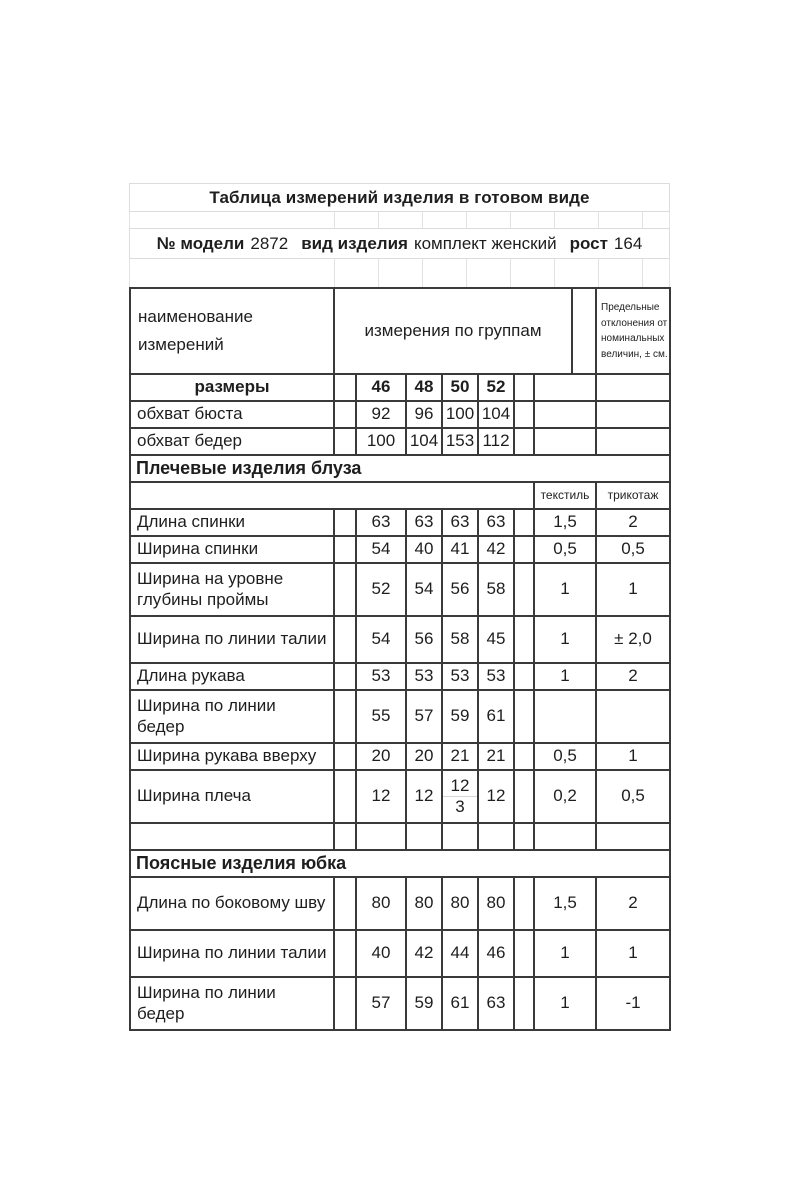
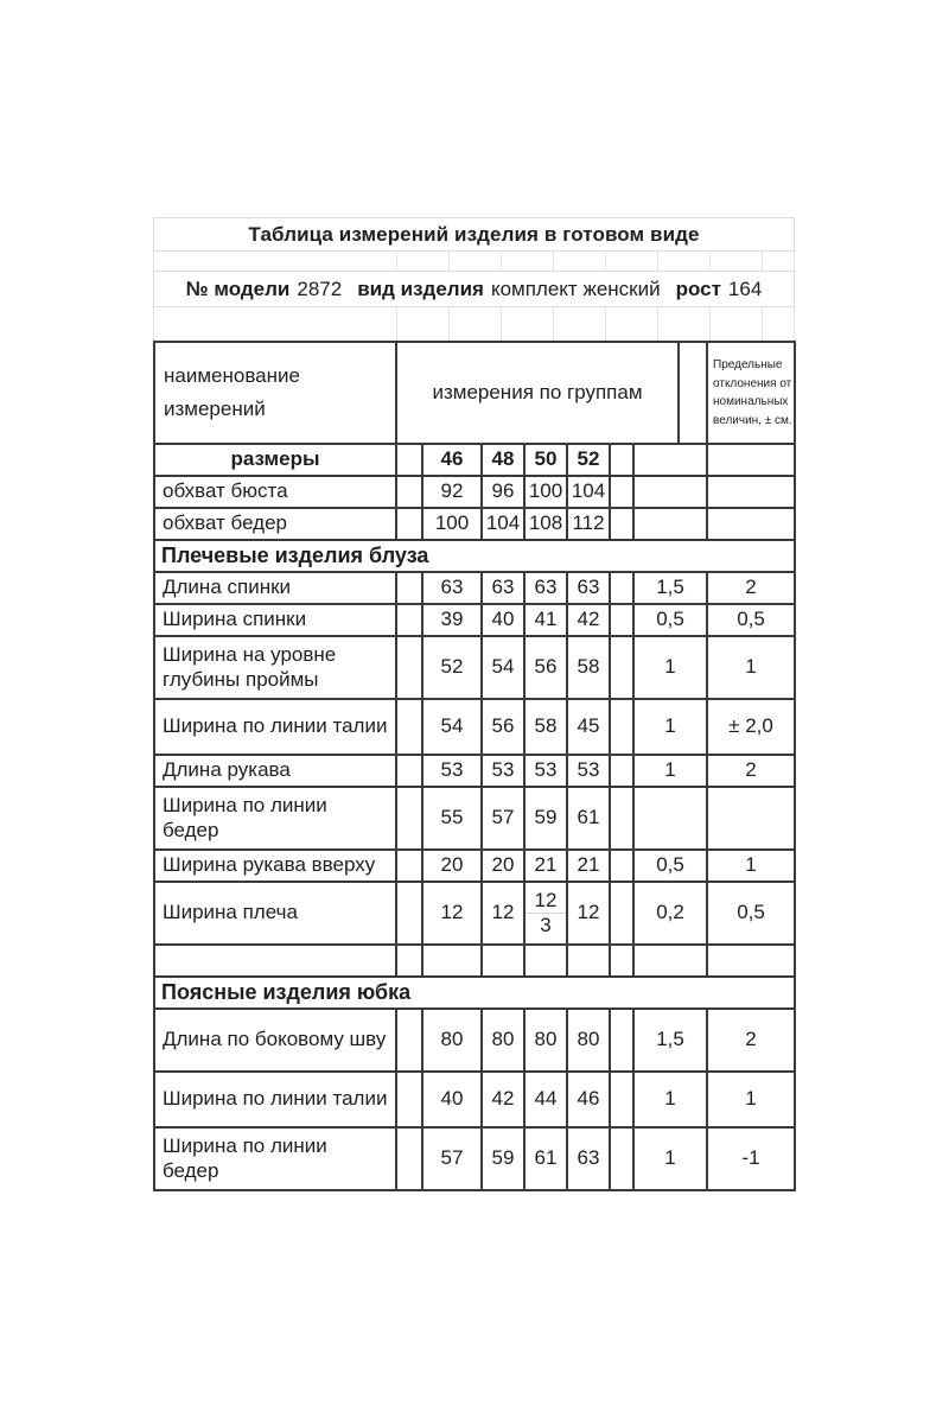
  Таблица измерений изделия в готовом виде
  № модели 2872
  вид изделия комплект женский
  рост 164
  наименование измерений	измерения по группам		Предельные отклонения от номинальных величин, ± см.
  размеры		46	48	50	52
  обхват бюста		92	96	100	104
- обхват бедер		100	104	153	112
+ обхват бедер		100	104	108	112
  Плечевые изделия блуза
- 	текстиль	трикотаж
  Длина спинки		63	63	63	63		1,5	2
- Ширина спинки		54	40	41	42		0,5	0,5
+ Ширина спинки		39	40	41	42		0,5	0,5
  Ширина на уровне глубины проймы		52	54	56	58		1	1
  Ширина по линии талии		54	56	58	45		1	± 2,0
  Длина рукава		53	53	53	53		1	2
  Ширина по линии бедер		55	57	59	61
  Ширина рукава вверху		20	20	21	21		0,5	1
  Ширина плеча		12	12	123	12		0,2	0,5
  Поясные изделия юбка
  Длина по боковому шву		80	80	80	80		1,5	2
  Ширина по линии талии		40	42	44	46		1	1
  Ширина по линии бедер		57	59	61	63		1	-1
